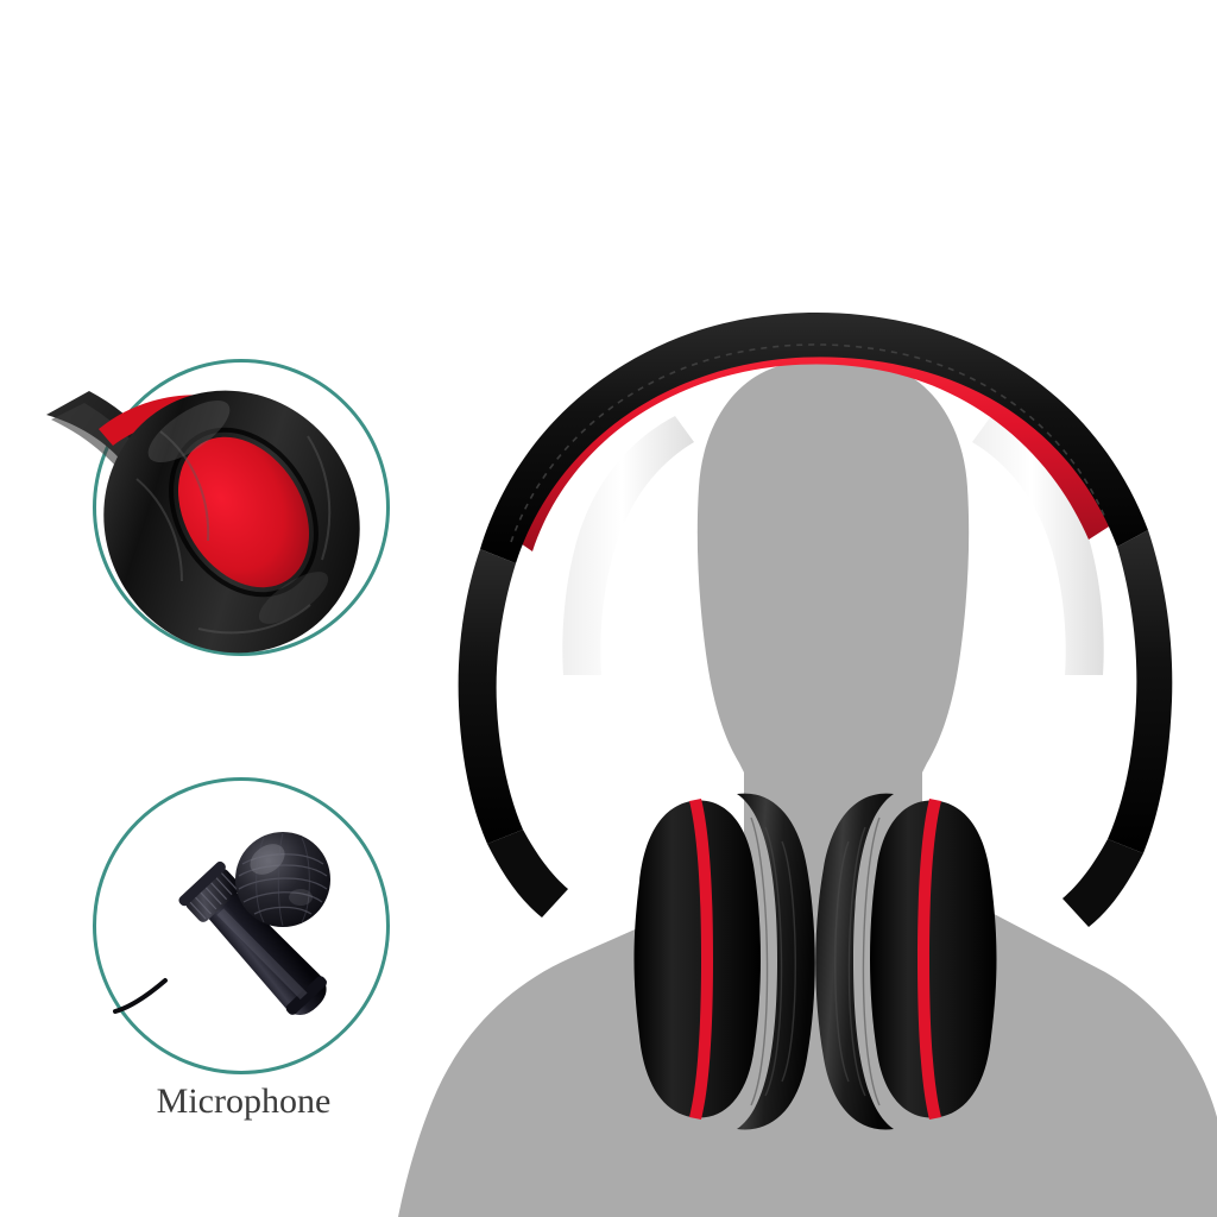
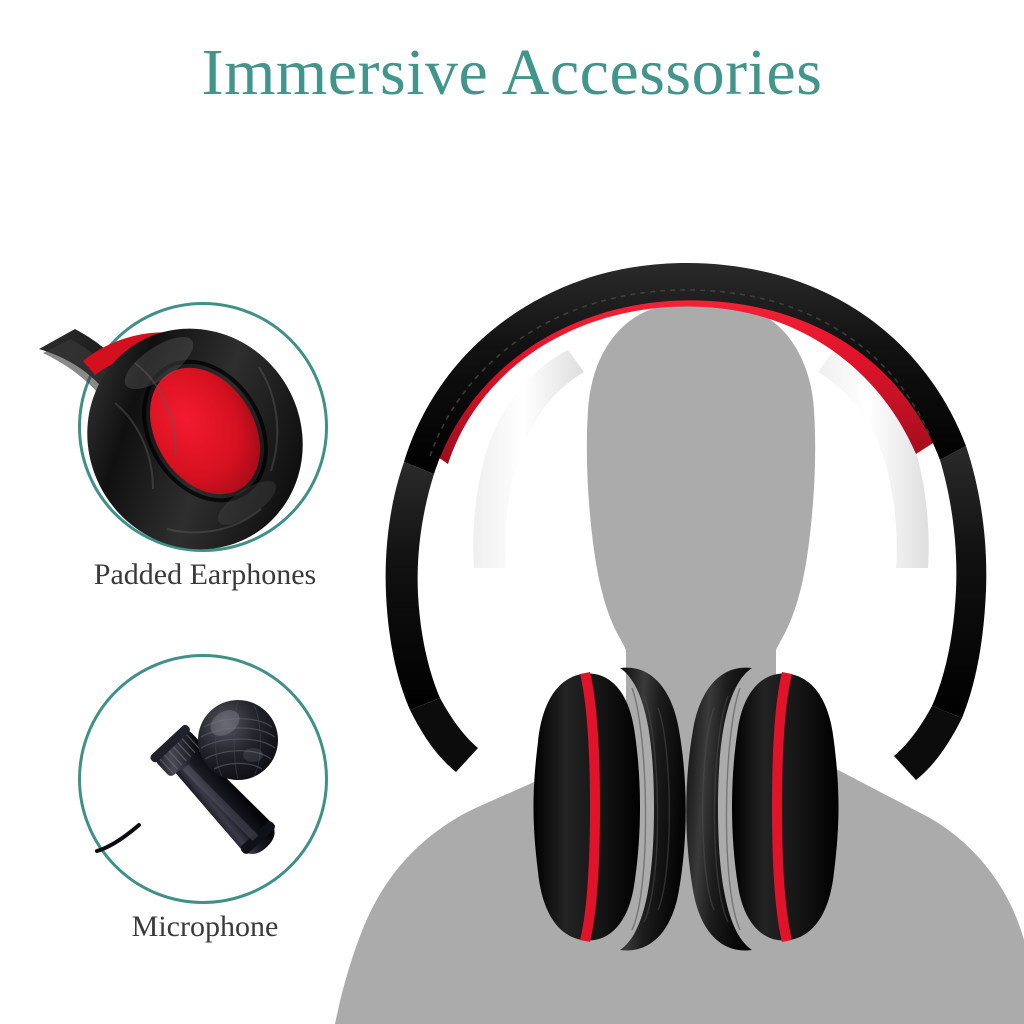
+ Immersive Accessories
+ Padded Earphones
  Microphone
